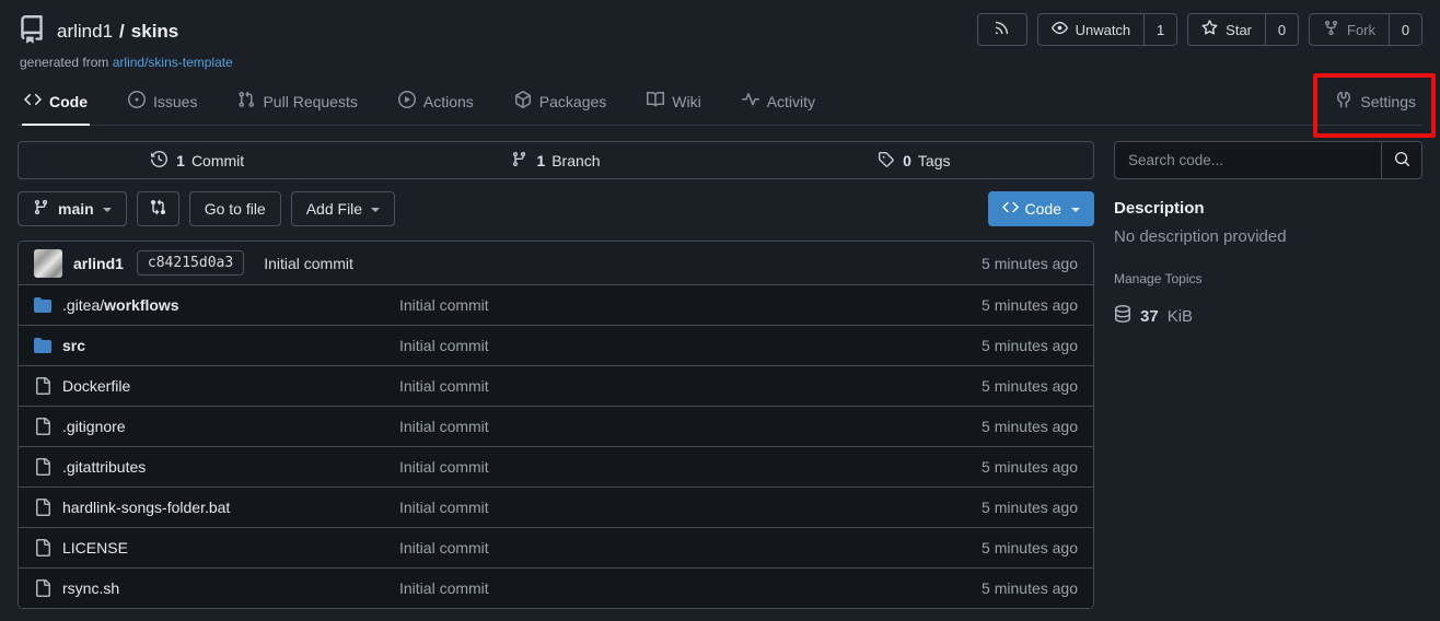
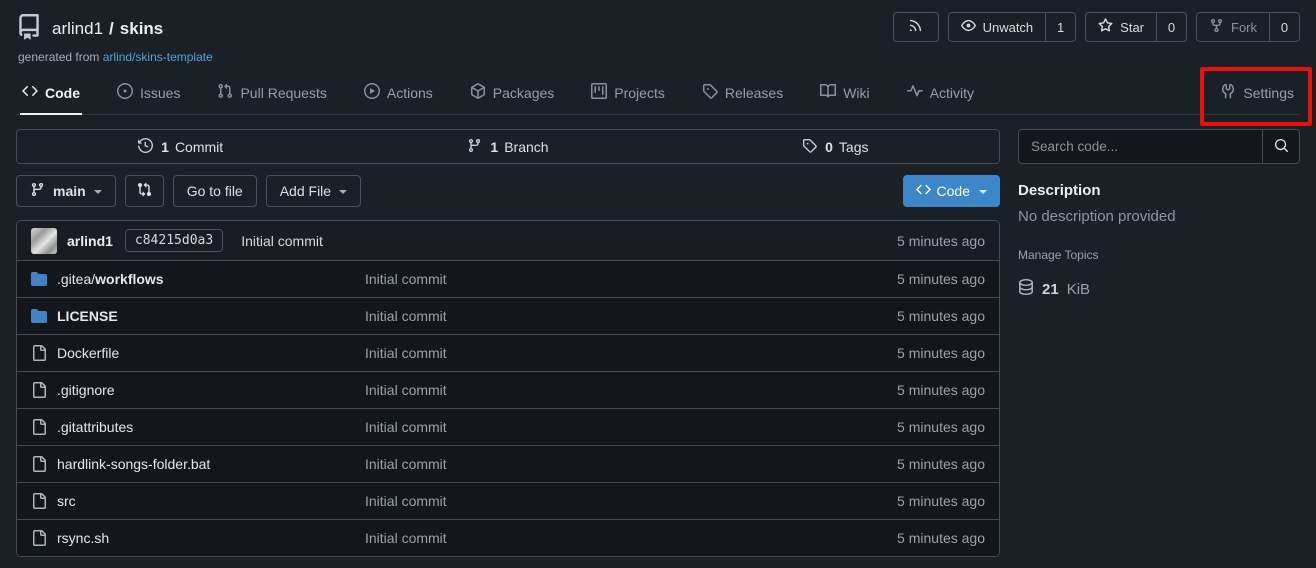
  arlind1 / skins
  Unwatch
  1
  Star
  0
  Fork
  0
  generated from arlind/skins-template
  Code
  Issues
  Pull Requests
  Actions
  Packages
+ Projects
+ Releases
  Wiki
  Activity
  Settings
  1
  Commit
  1
  Branch
  0
  Tags
  main
  Go to file
  Add File
  Code
  arlind1
  c84215d0a3
  Initial commit
  5 minutes ago
  .gitea/workflows
  Initial commit
  5 minutes ago
- src
+ LICENSE
  Initial commit
  5 minutes ago
  Dockerfile
  Initial commit
  5 minutes ago
  .gitignore
  Initial commit
  5 minutes ago
  .gitattributes
  Initial commit
  5 minutes ago
  hardlink-songs-folder.bat
  Initial commit
  5 minutes ago
- LICENSE
+ src
  Initial commit
  5 minutes ago
  rsync.sh
  Initial commit
  5 minutes ago
  Search code...
  Description
  No description provided
  Manage Topics
- 37
+ 21
  KiB
